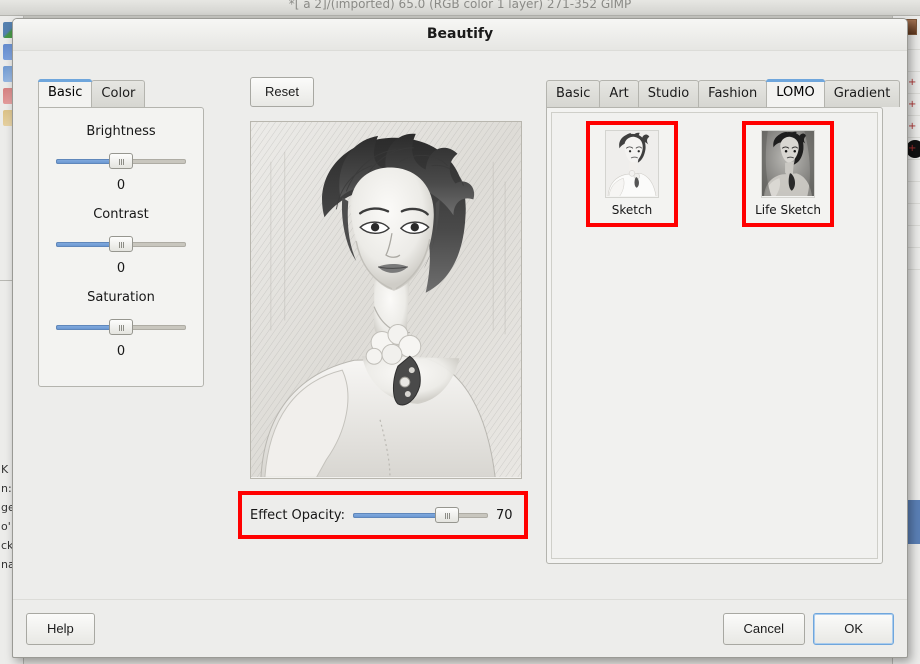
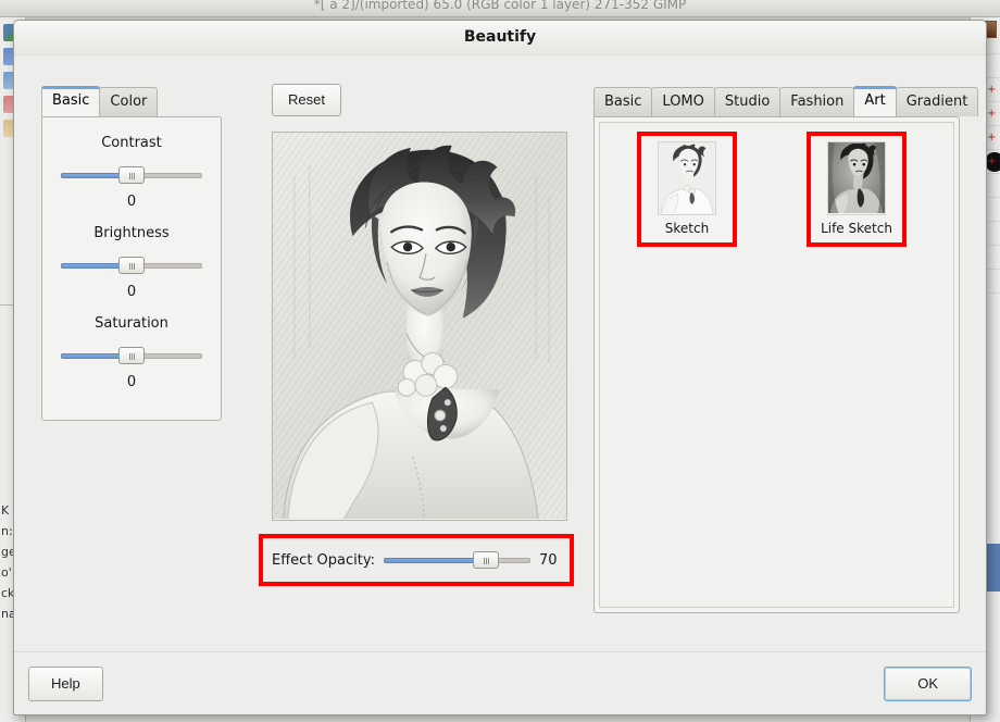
  *[ a 2]/(imported) 65.0 (RGB color 1 layer) 271-352 GIMP
  K
  n:
  o'
  ck
  +
  +
  +
  +
  Beautify
  Basic
  Color
- Brightness
+ Contrast
  0
- Contrast
+ Brightness
  0
  Saturation
  0
  Reset
  Effect Opacity:
  70
  Basic
- Art
+ LOMO
  Studio
  Fashion
- LOMO
+ Art
  Gradient
  Sketch
  Life Sketch
  Help
- Cancel
  OK
